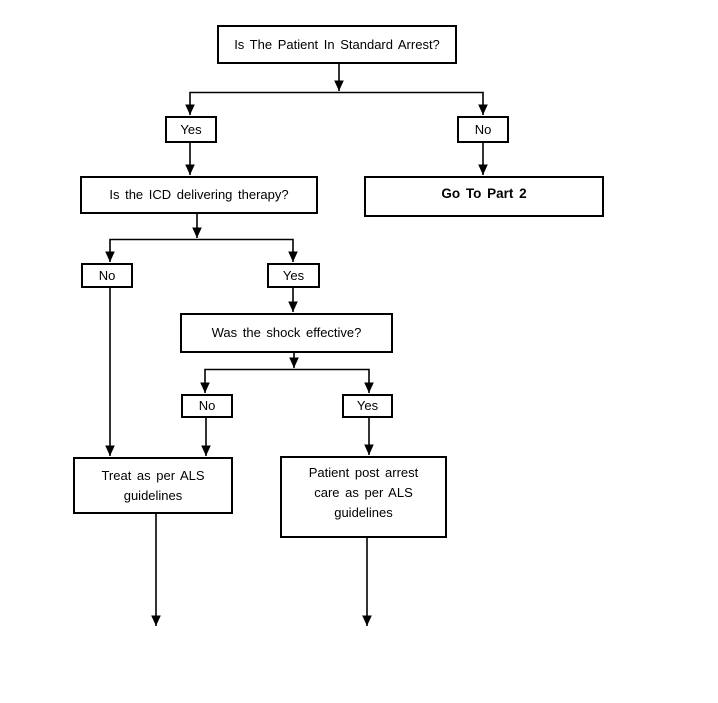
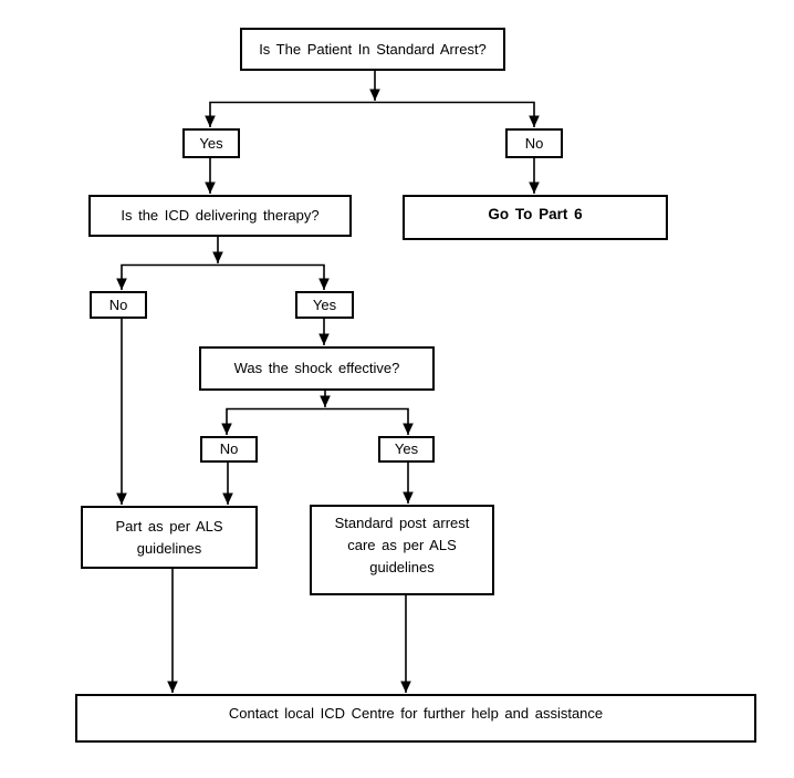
  Is The Patient In Standard Arrest?
  Yes
  No
  Is the ICD delivering therapy?
- Go To Part 2
+ Go To Part 6
  No
  Yes
  Was the shock effective?
  No
  Yes
- Treat as per ALS guidelines
+ Part as per ALS guidelines
- Patient post arrest care as per ALS guidelines
+ Standard post arrest care as per ALS guidelines
+ Contact local ICD Centre for further help and assistance
